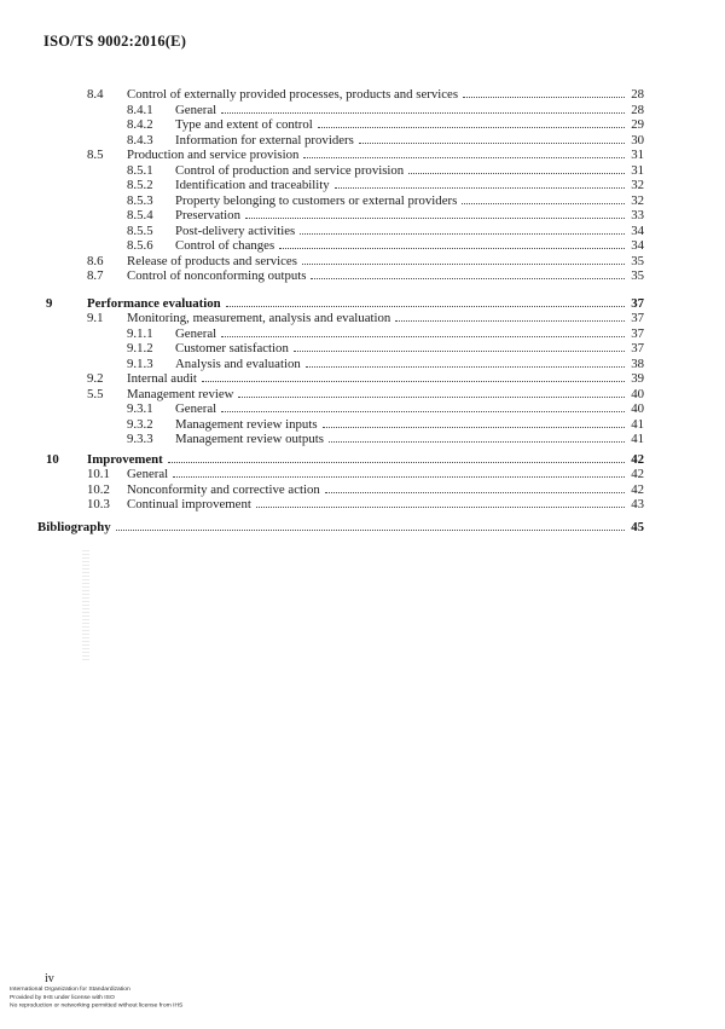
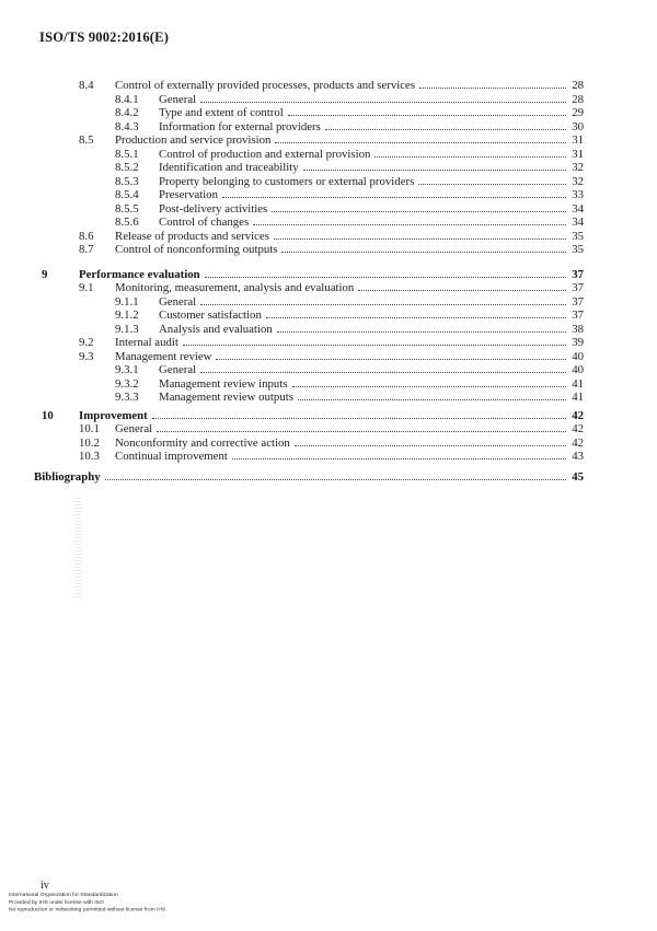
  ISO/TS 9002:2016(E)
  8.4
  Control of externally provided processes, products and services
  28
  8.4.1
  General
  28
  8.4.2
  Type and extent of control
  29
  8.4.3
  Information for external providers
  30
  8.5
  Production and service provision
  31
  8.5.1
- Control of production and service provision
+ Control of production and external provision
  31
  8.5.2
  Identification and traceability
  32
  8.5.3
  Property belonging to customers or external providers
  32
  8.5.4
  Preservation
  33
  8.5.5
  Post-delivery activities
  34
  8.5.6
  Control of changes
  34
  8.6
  Release of products and services
  35
  8.7
  Control of nonconforming outputs
  35
  9
  Performance evaluation
  37
  9.1
  Monitoring, measurement, analysis and evaluation
  37
  9.1.1
  General
  37
  9.1.2
  Customer satisfaction
  37
  9.1.3
  Analysis and evaluation
  38
  9.2
  Internal audit
  39
- 5.5
+ 9.3
  Management review
  40
  9.3.1
  General
  40
  9.3.2
  Management review inputs
  41
  9.3.3
  Management review outputs
  41
  10
  Improvement
  42
  10.1
  General
  42
  10.2
  Nonconformity and corrective action
  42
  10.3
  Continual improvement
  43
  Bibliography
  45
  iv
